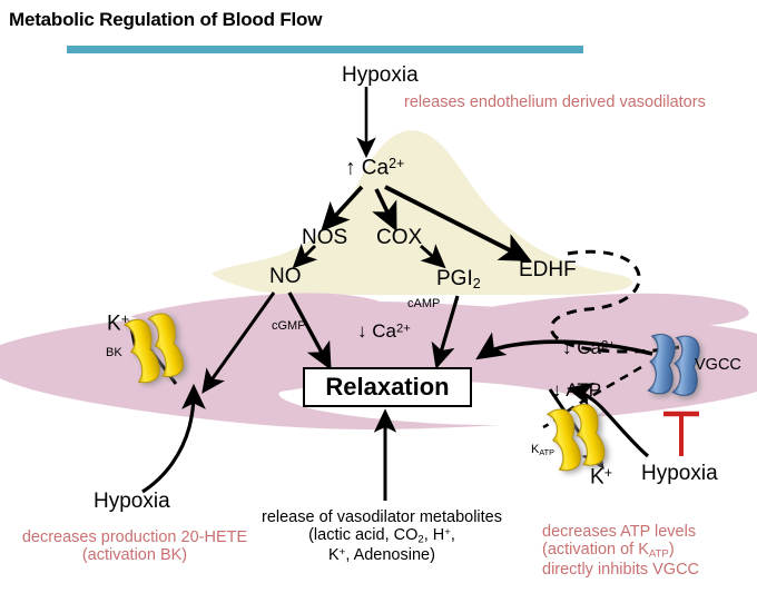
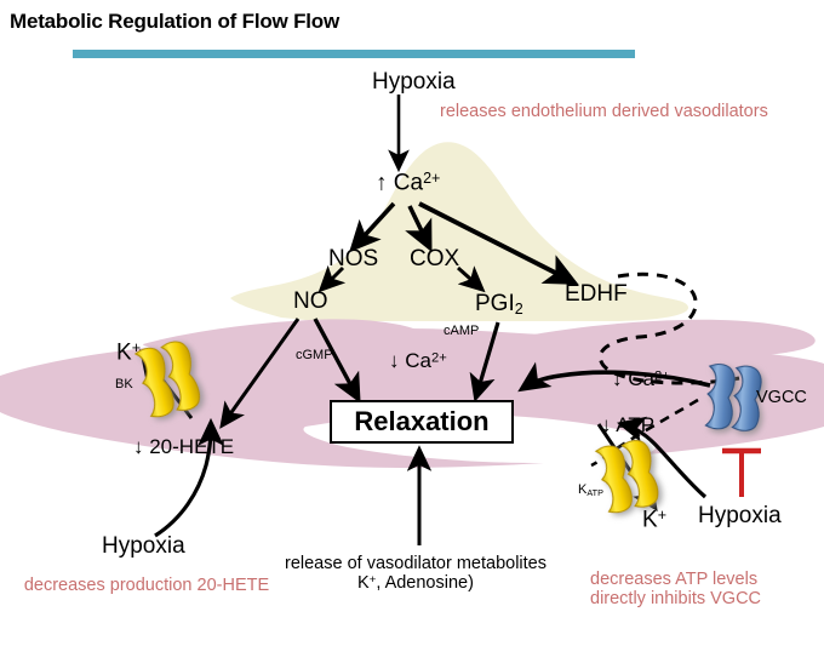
- Metabolic Regulation of Blood Flow
+ Metabolic Regulation of Flow Flow
  Hypoxia
  releases endothelium derived vasodilators
  ↑ Ca2+
  NOS
  COX
  EDHF
  NO
  PGI2
  cGMP
  cAMP
  ↓ Ca2+
  ↓ Ca2+
  Relaxation
+ ↓ 20-HETE
  ↓ ATP
  K+
  K+
  BK
  KATP
  VGCC
  Hypoxia
  Hypoxia
  decreases production 20-HETE
- (activation BK)
  release of vasodilator metabolites
- (lactic acid, CO2, H+,
  K+, Adenosine)
  decreases ATP levels
- (activation of KATP)
  directly inhibits VGCC
